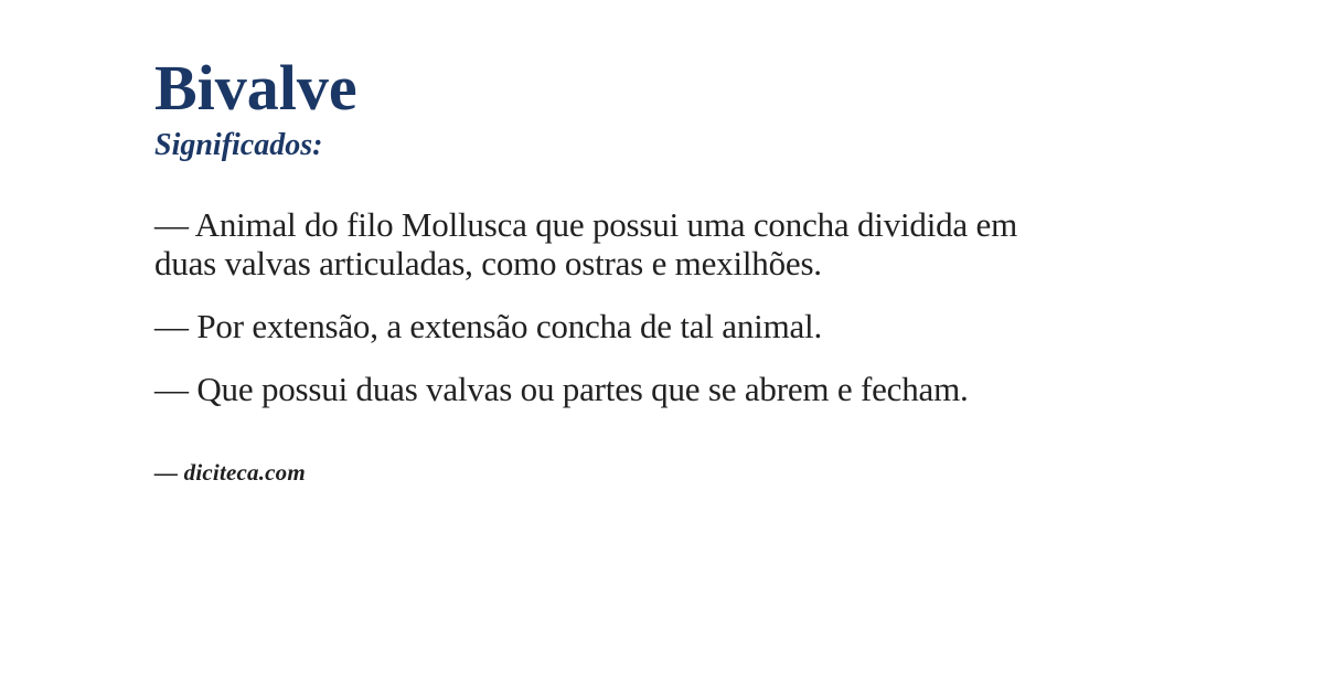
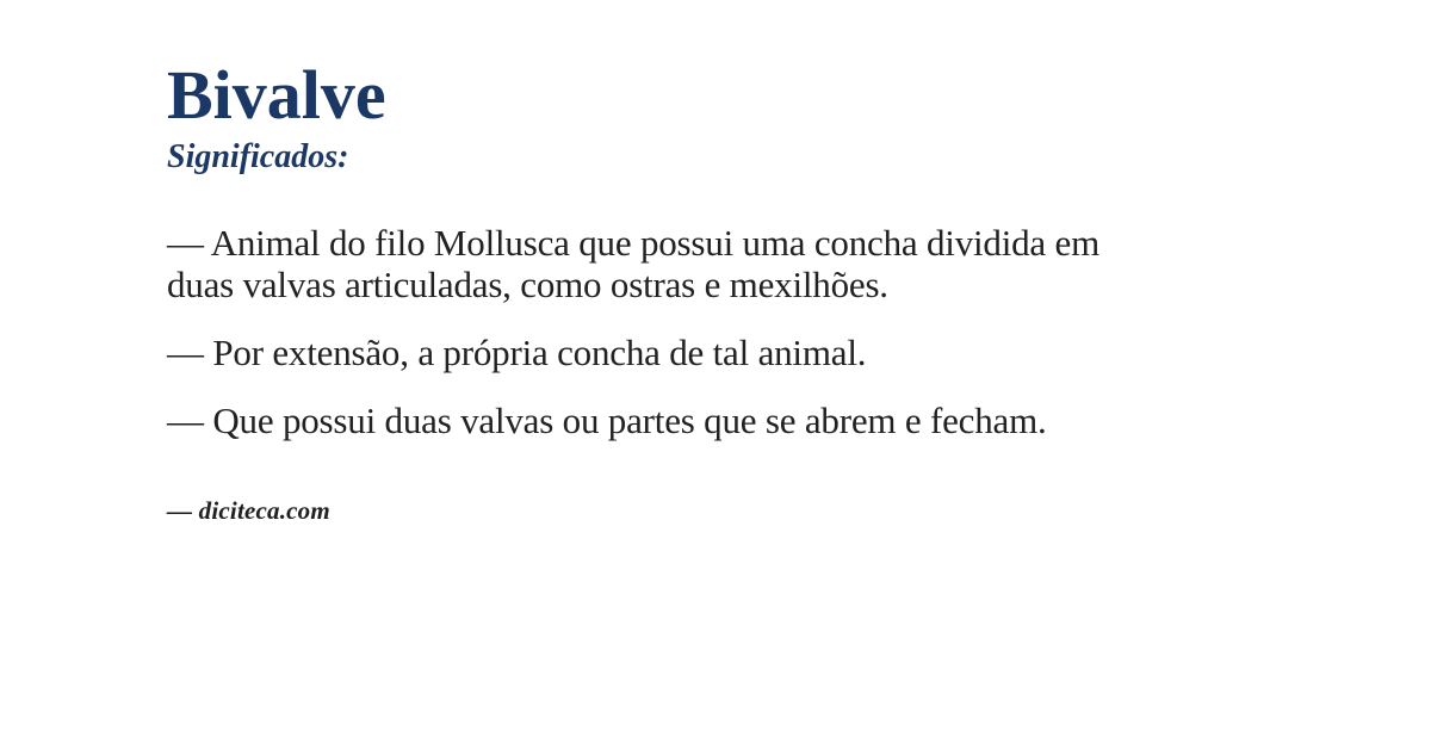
  Bivalve
  Significados:
  — Animal do filo Mollusca que possui uma concha dividida em duas valvas articuladas, como ostras e mexilhões.
- — Por extensão, a extensão concha de tal animal.
+ — Por extensão, a própria concha de tal animal.
  — Que possui duas valvas ou partes que se abrem e fecham.
  — diciteca.com
